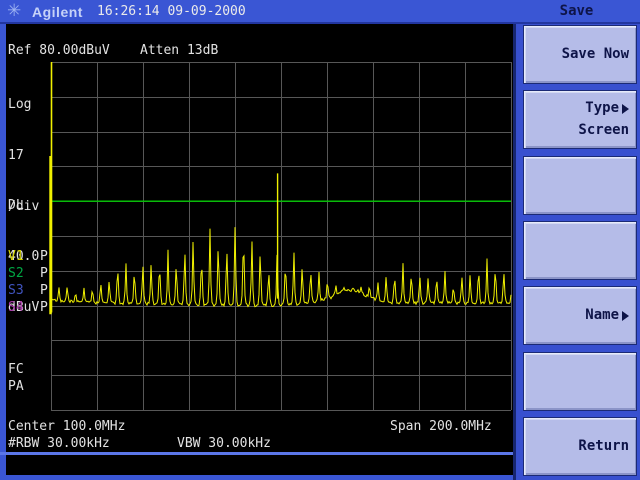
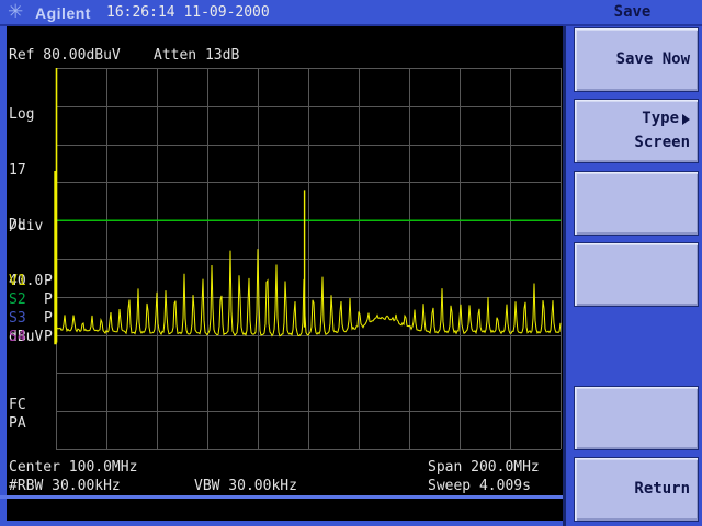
  ✳
  Agilent
- 16:26:14 09-09-2000
+ 16:26:14 11-09-2000
  Save
  Ref 80.00dBuV
  Atten 13dB
  Log
  17
  /div
  DL
  40.0
  dBuV
  V1
  P
  S2
  P
  S3
  P
  S4
  P
  FC
  PA
  Center 100.0MHz
  #RBW 30.00kHz
  VBW 30.00kHz
  Span 200.0MHz
+ Sweep 4.009s
  Save Now
  Type
  Screen
- Name
  Return
